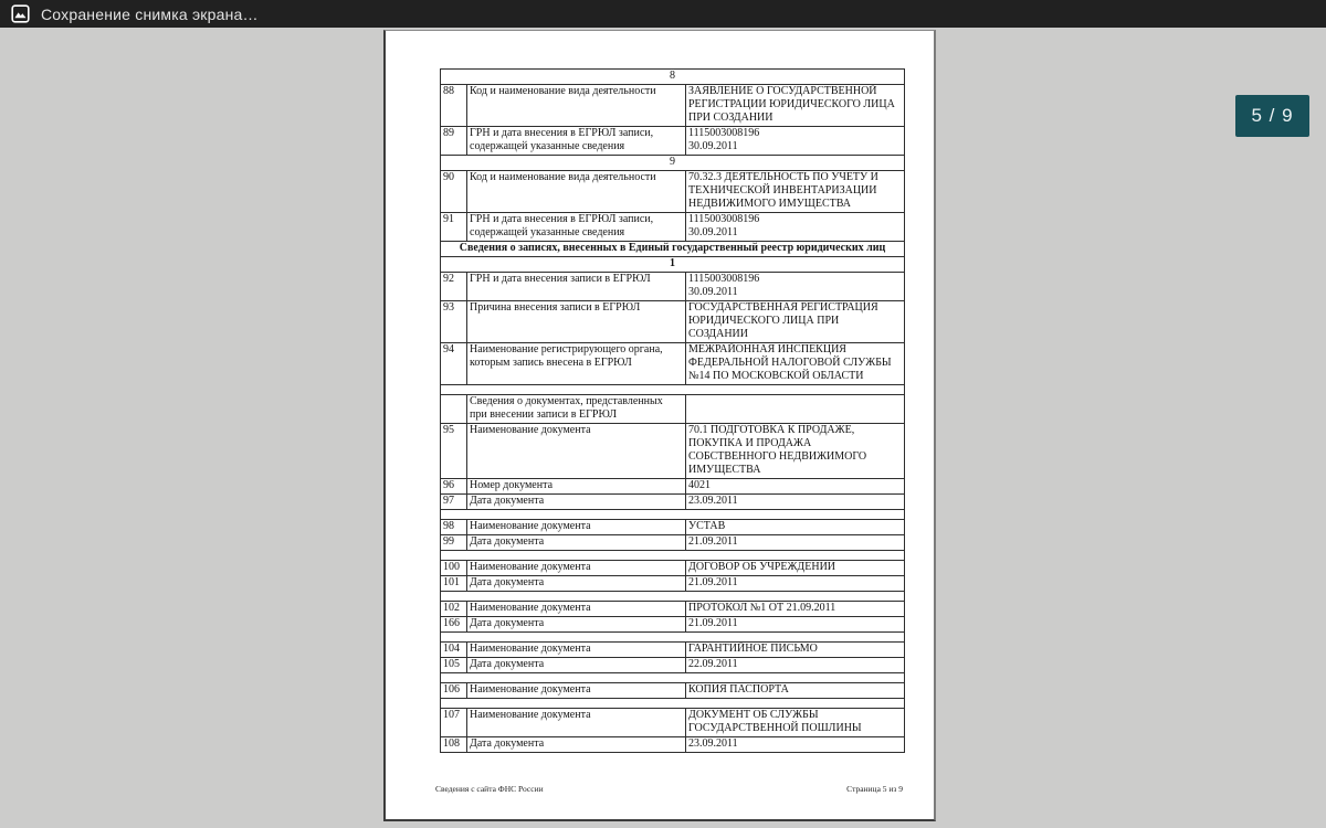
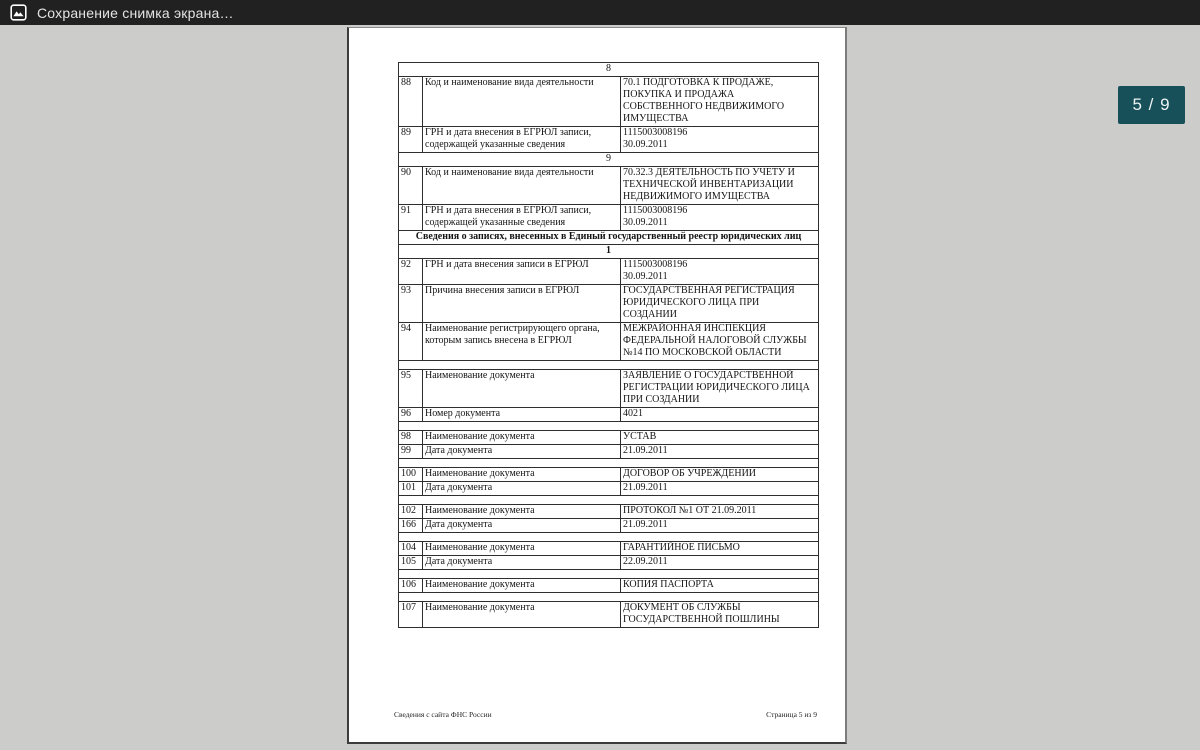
  Сохранение снимка экрана…
  8
- 88	Код и наименование вида деятельности	ЗАЯВЛЕНИЕ О ГОСУДАРСТВЕННОЙ РЕГИСТРАЦИИ ЮРИДИЧЕСКОГО ЛИЦА ПРИ СОЗДАНИИ
+ 88	Код и наименование вида деятельности	70.1 ПОДГОТОВКА К ПРОДАЖЕ, ПОКУПКА И ПРОДАЖА СОБСТВЕННОГО НЕДВИЖИМОГО ИМУЩЕСТВА
  89	ГРН и дата внесения в ЕГРЮЛ записи, содержащей указанные сведения	1115003008196 30.09.2011
  9
  90	Код и наименование вида деятельности	70.32.3 ДЕЯТЕЛЬНОСТЬ ПО УЧЕТУ И ТЕХНИЧЕСКОЙ ИНВЕНТАРИЗАЦИИ НЕДВИЖИМОГО ИМУЩЕСТВА
  91	ГРН и дата внесения в ЕГРЮЛ записи, содержащей указанные сведения	1115003008196 30.09.2011
  Сведения о записях, внесенных в Единый государственный реестр юридических лиц
  1
  92	ГРН и дата внесения записи в ЕГРЮЛ	1115003008196 30.09.2011
  93	Причина внесения записи в ЕГРЮЛ	ГОСУДАРСТВЕННАЯ РЕГИСТРАЦИЯ ЮРИДИЧЕСКОГО ЛИЦА ПРИ СОЗДАНИИ
  94	Наименование регистрирующего органа, которым запись внесена в ЕГРЮЛ	МЕЖРАЙОННАЯ ИНСПЕКЦИЯ ФЕДЕРАЛЬНОЙ НАЛОГОВОЙ СЛУЖБЫ №14 ПО МОСКОВСКОЙ ОБЛАСТИ
- 	Сведения о документах, представленных при внесении записи в ЕГРЮЛ
- 95	Наименование документа	70.1 ПОДГОТОВКА К ПРОДАЖЕ, ПОКУПКА И ПРОДАЖА СОБСТВЕННОГО НЕДВИЖИМОГО ИМУЩЕСТВА
+ 95	Наименование документа	ЗАЯВЛЕНИЕ О ГОСУДАРСТВЕННОЙ РЕГИСТРАЦИИ ЮРИДИЧЕСКОГО ЛИЦА ПРИ СОЗДАНИИ
  96	Номер документа	4021
- 97	Дата документа	23.09.2011
  98	Наименование документа	УСТАВ
  99	Дата документа	21.09.2011
  100	Наименование документа	ДОГОВОР ОБ УЧРЕЖДЕНИИ
  101	Дата документа	21.09.2011
  102	Наименование документа	ПРОТОКОЛ №1 ОТ 21.09.2011
  166	Дата документа	21.09.2011
  104	Наименование документа	ГАРАНТИЙНОЕ ПИСЬМО
  105	Дата документа	22.09.2011
  106	Наименование документа	КОПИЯ ПАСПОРТА
  107	Наименование документа	ДОКУМЕНТ ОБ СЛУЖБЫ ГОСУДАРСТВЕННОЙ ПОШЛИНЫ
- 108	Дата документа	23.09.2011
  Сведения с сайта ФНС России
  Страница 5 из 9
  5 / 9
